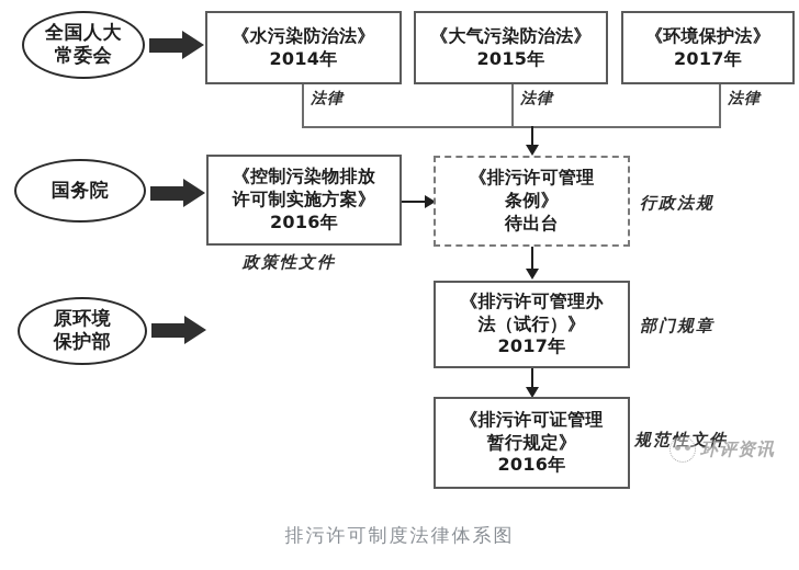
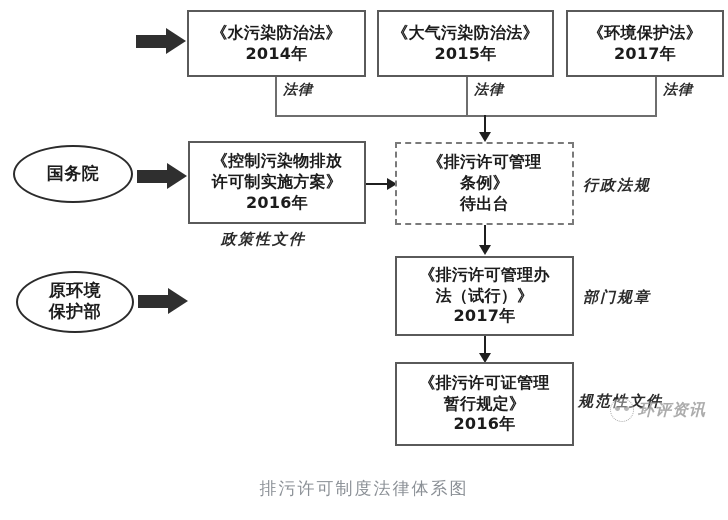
- 全国人大
- 常委会
  《水污染防治法》
  2014年
  《大气污染防治法》
  2015年
  《环境保护法》
  2017年
  法律
  法律
  法律
  国务院
  《控制污染物排放
  许可制实施方案》
  2016年
  政策性文件
  《排污许可管理
  条例》
  待出台
  行政法规
  原环境
  保护部
  《排污许可管理办
  法（试行）》
  2017年
  部门规章
  《排污许可证管理
  暂行规定》
  2016年
  规范性文件
  环评资讯
  排污许可制度法律体系图
